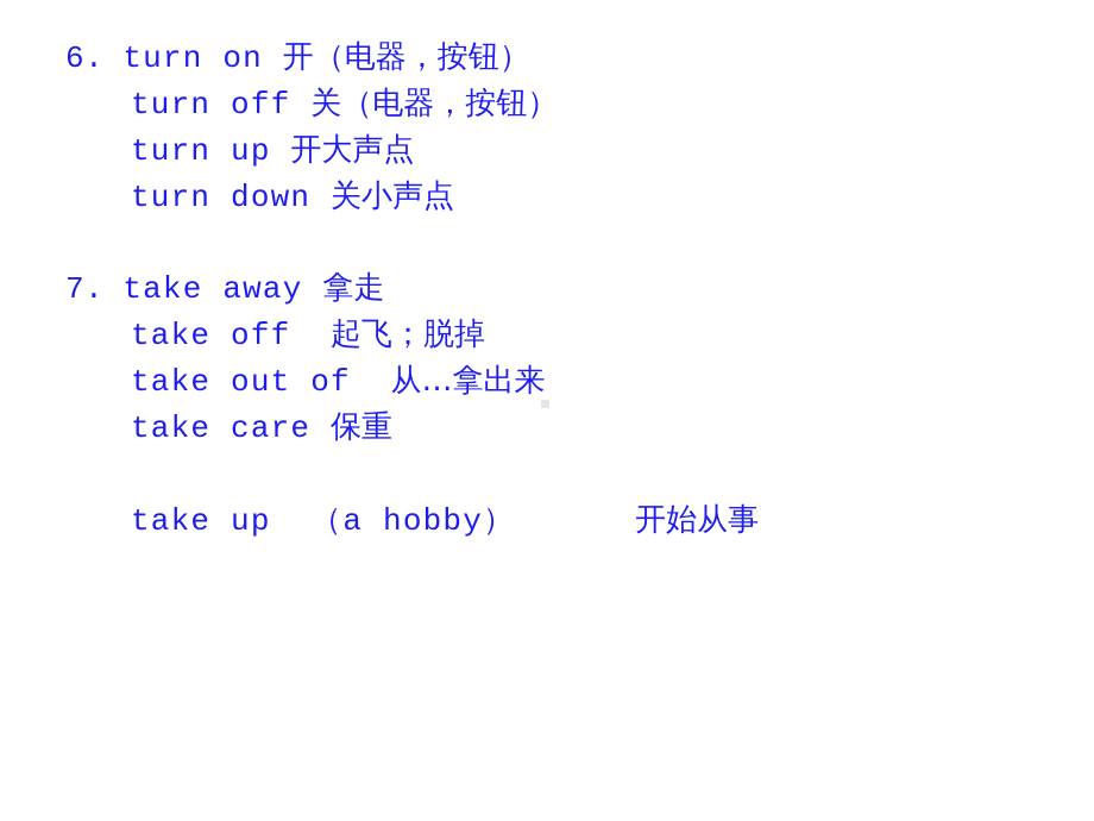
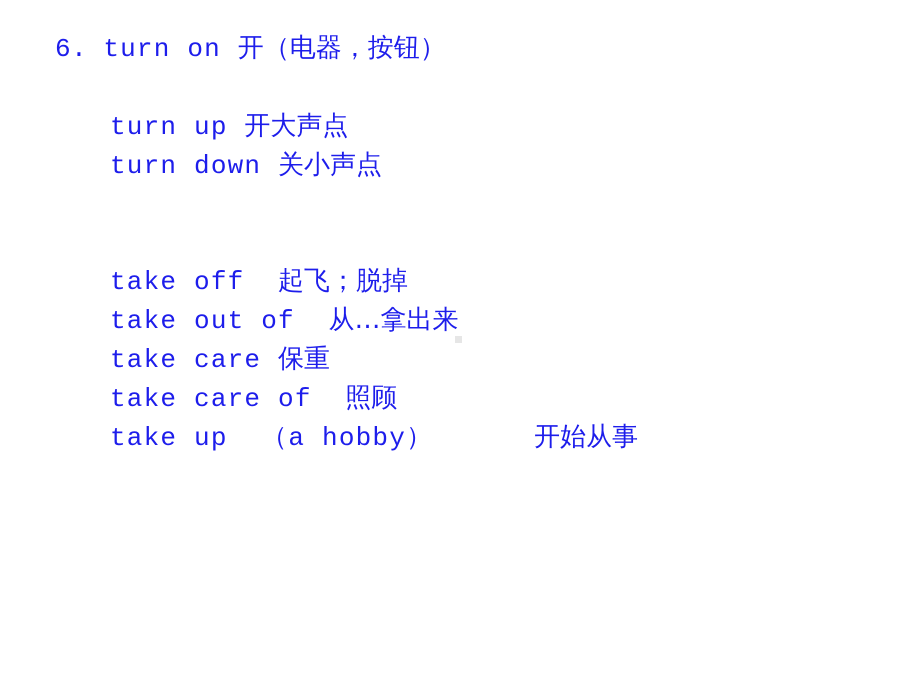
  6. turn on 开（电器，按钮）
- turn off 关（电器，按钮）
  turn up 开大声点
  turn down 关小声点
- 7. take away 拿走
  take off 起飞；脱掉
  take out of 从…拿出来
  take care 保重
+ take care of 照顾
  take up （a hobby） 开始从事
